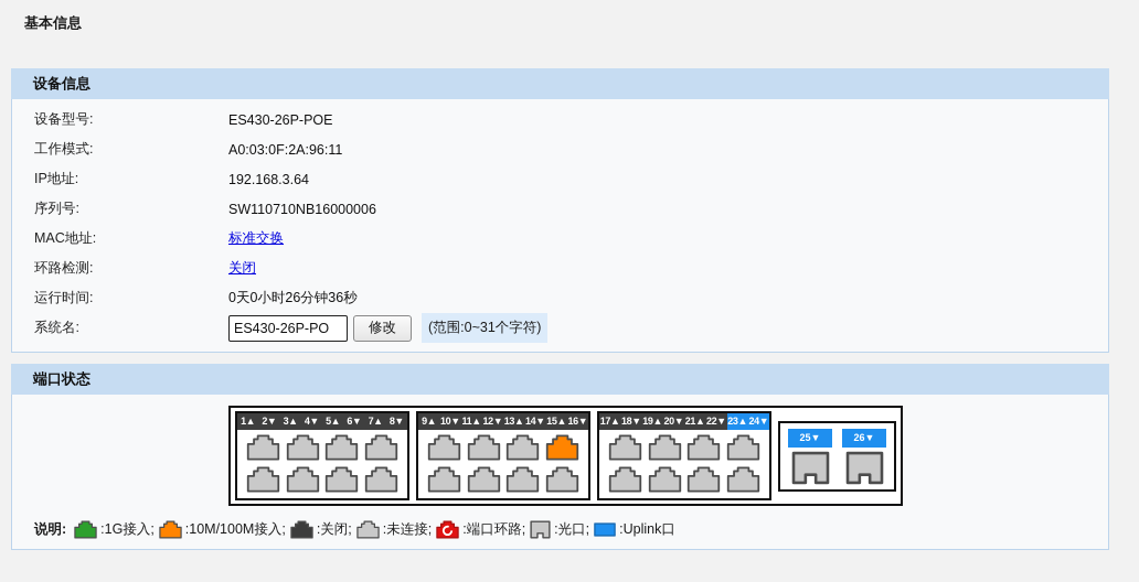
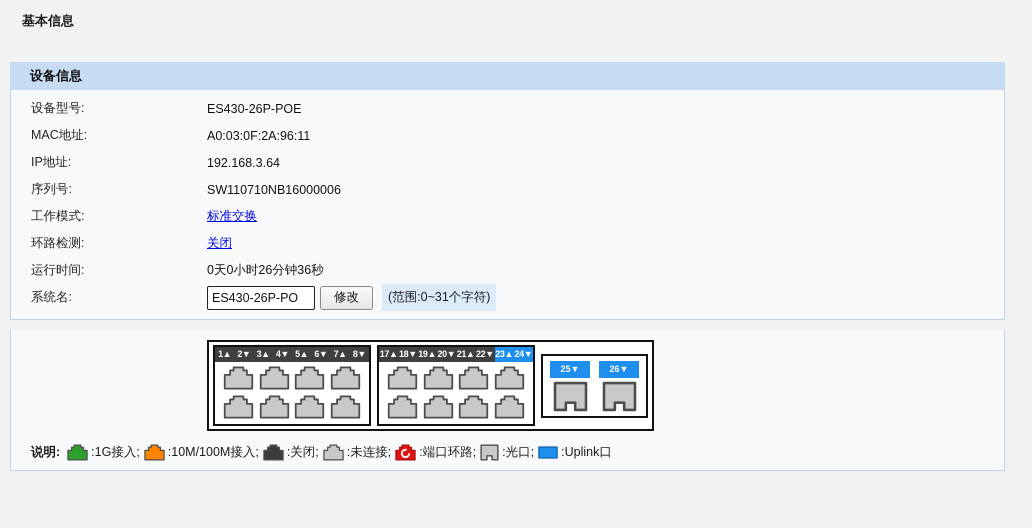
  基本信息
  设备信息
  设备型号:
  ES430-26P-POE
- 工作模式:
+ MAC地址:
  A0:03:0F:2A:96:11
  IP地址:
  192.168.3.64
  序列号:
  SW110710NB16000006
- MAC地址:
+ 工作模式:
  标准交换
  环路检测:
  关闭
  运行时间:
  0天0小时26分钟36秒
  系统名:
  ES430-26P-PO
  修改
  (范围:0~31个字符)
- 端口状态
  1▲
  2▼
  3▲
  4▼
  5▲
  6▼
  7▲
  8▼
- 9▲
- 10▼
- 11▲
- 12▼
- 13▲
- 14▼
- 15▲
- 16▼
  17▲
  18▼
  19▲
  20▼
  21▲
  22▼
  23▲
  24▼
  25▼
  26▼
  说明:
  :1G接入;
  :10M/100M接入;
  :关闭;
  :未连接;
  :端口环路;
  :光口;
  :Uplink口
